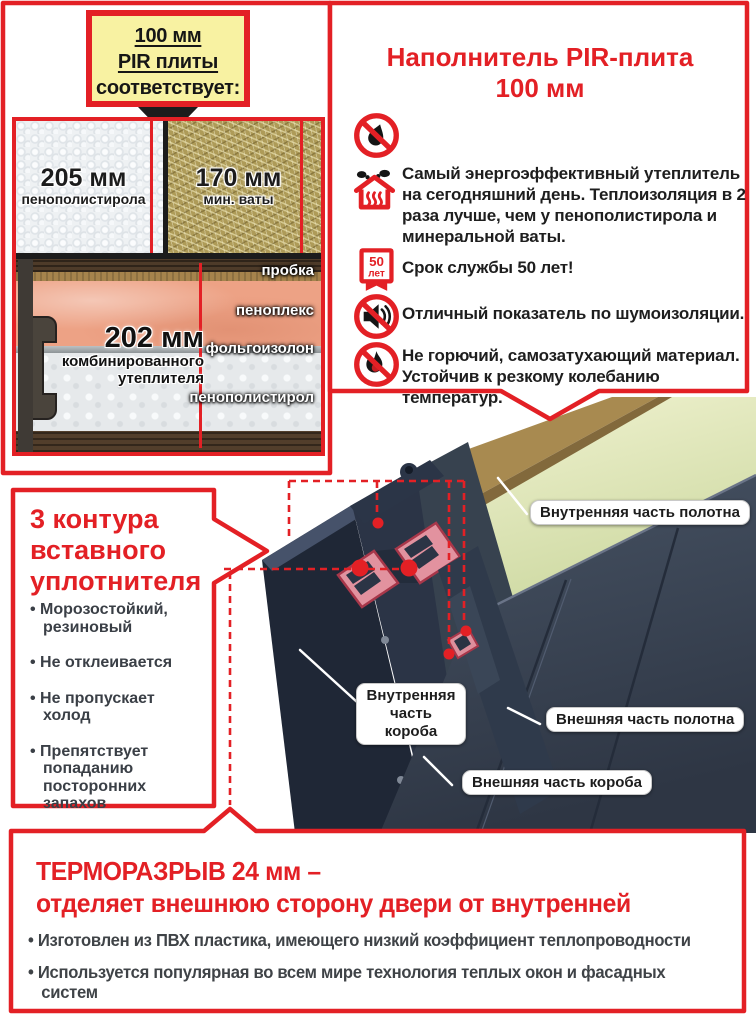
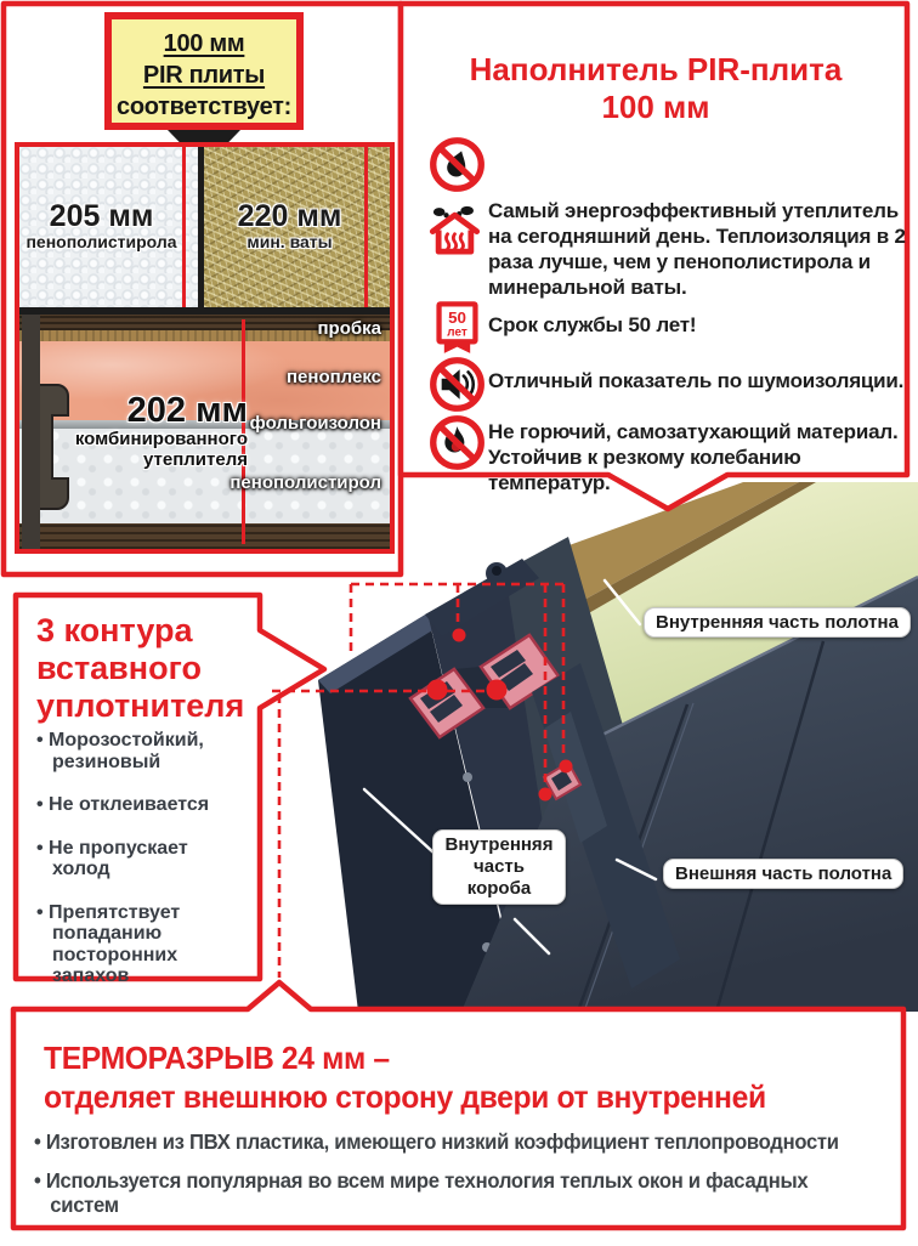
  100 мм
  PIR плиты
  соответствует:
  205 мм
  пенополистирола
- 170 мм
+ 220 мм
  мин. ваты
  пробка
  пеноплекс
  фольгоизолон
  пенополистирол
  202 мм
  комбинированного
  утеплителя
  Наполнитель PIR-плита
  100 мм
  Самый энергоэффективный утеплитель на сегодняшний день. Теплоизоляция в 2 раза лучше, чем у пенополистирола и минеральной ваты.
  50
  лет
  Срок службы 50 лет!
  Отличный показатель по шумоизоляции.
  Не горючий, самозатухающий материал. Устойчив к резкому колебанию температур.
  3 контура вставного уплотнителя
  Морозостойкий, резиновый
  Не отклеивается
  Не пропускает холод
  Препятствует попаданию посторонних запахов
  Внутренняя часть полотна
  Внутренняя часть короба
  Внешняя часть полотна
- Внешняя часть короба
  ТЕРМОРАЗРЫВ 24 мм –
  отделяет внешнюю сторону двери от внутренней
  Изготовлен из ПВХ пластика, имеющего низкий коэффициент теплопроводности
  Используется популярная во всем мире технология теплых окон и фасадных систем
